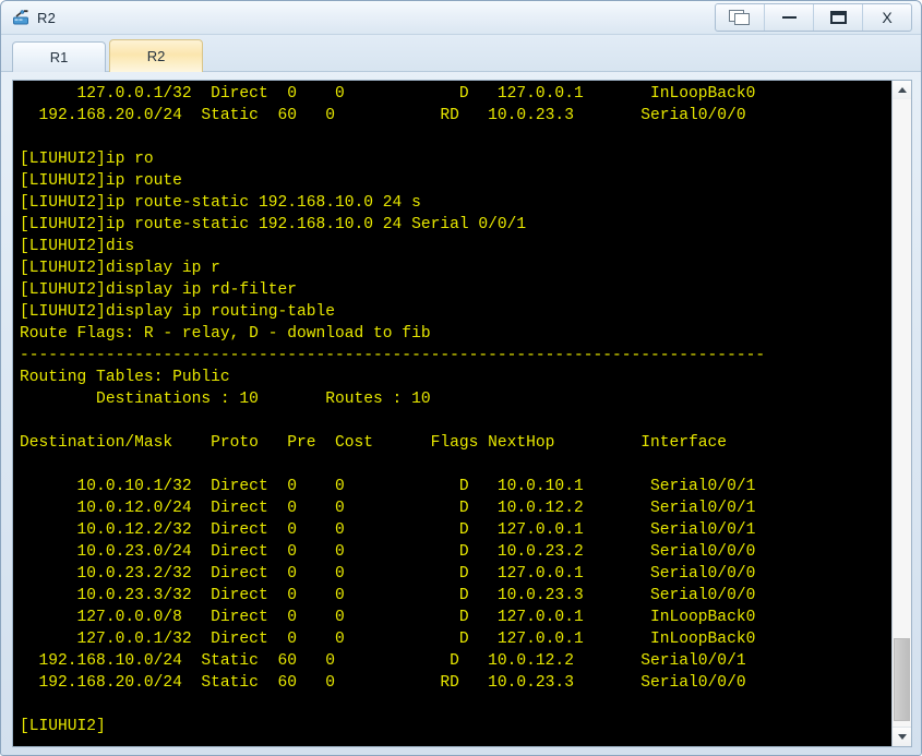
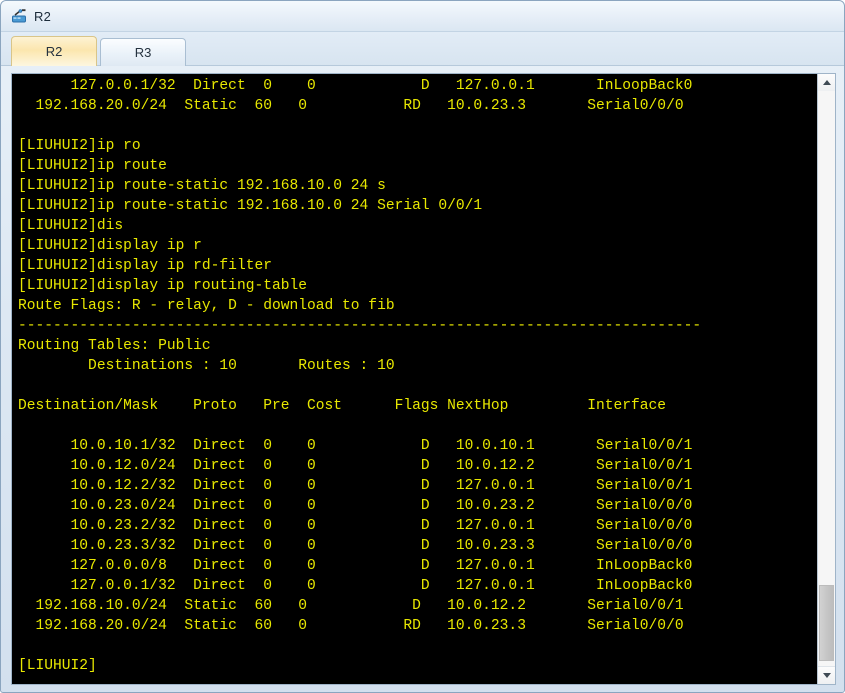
  R2
- X
- R1
  R2
+ R3
  127.0.0.1/32 Direct 0 0 D 127.0.0.1 InLoopBack0
  192.168.20.0/24 Static 60 0 RD 10.0.23.3 Serial0/0/0
  [LIUHUI2]ip ro
  [LIUHUI2]ip route
  [LIUHUI2]ip route-static 192.168.10.0 24 s
  [LIUHUI2]ip route-static 192.168.10.0 24 Serial 0/0/1
  [LIUHUI2]dis
  [LIUHUI2]display ip r
  [LIUHUI2]display ip rd-filter
  [LIUHUI2]display ip routing-table
  Route Flags: R - relay, D - download to fib
  ------------------------------------------------------------------------------
  Routing Tables: Public
  Destinations : 10 Routes : 10
  Destination/Mask Proto Pre Cost Flags NextHop Interface
  10.0.10.1/32 Direct 0 0 D 10.0.10.1 Serial0/0/1
  10.0.12.0/24 Direct 0 0 D 10.0.12.2 Serial0/0/1
  10.0.12.2/32 Direct 0 0 D 127.0.0.1 Serial0/0/1
  10.0.23.0/24 Direct 0 0 D 10.0.23.2 Serial0/0/0
  10.0.23.2/32 Direct 0 0 D 127.0.0.1 Serial0/0/0
  10.0.23.3/32 Direct 0 0 D 10.0.23.3 Serial0/0/0
  127.0.0.0/8 Direct 0 0 D 127.0.0.1 InLoopBack0
  127.0.0.1/32 Direct 0 0 D 127.0.0.1 InLoopBack0
  192.168.10.0/24 Static 60 0 D 10.0.12.2 Serial0/0/1
  192.168.20.0/24 Static 60 0 RD 10.0.23.3 Serial0/0/0
  [LIUHUI2]
